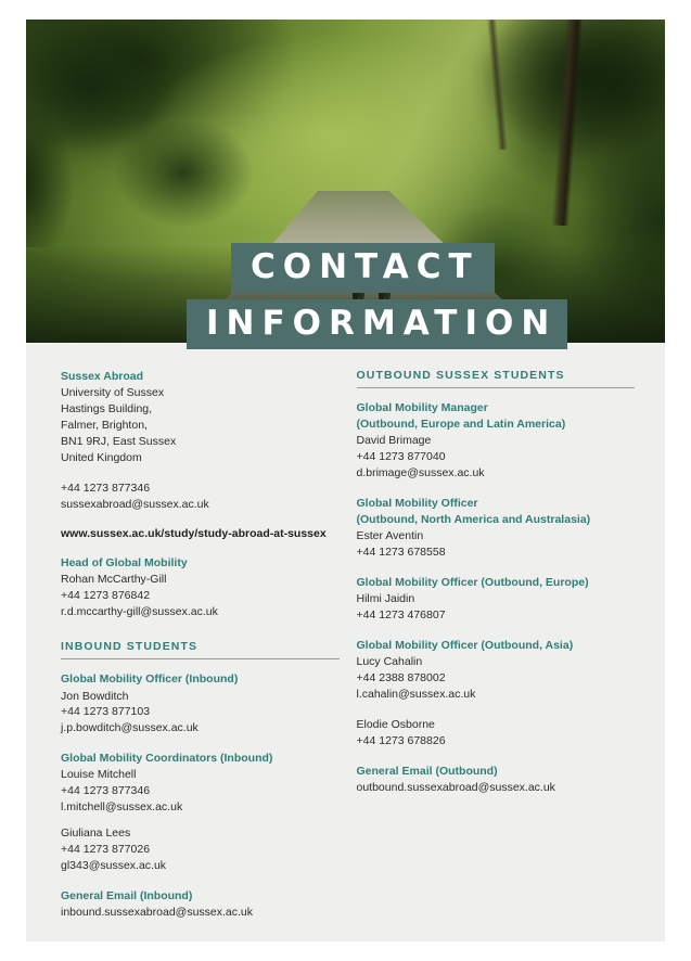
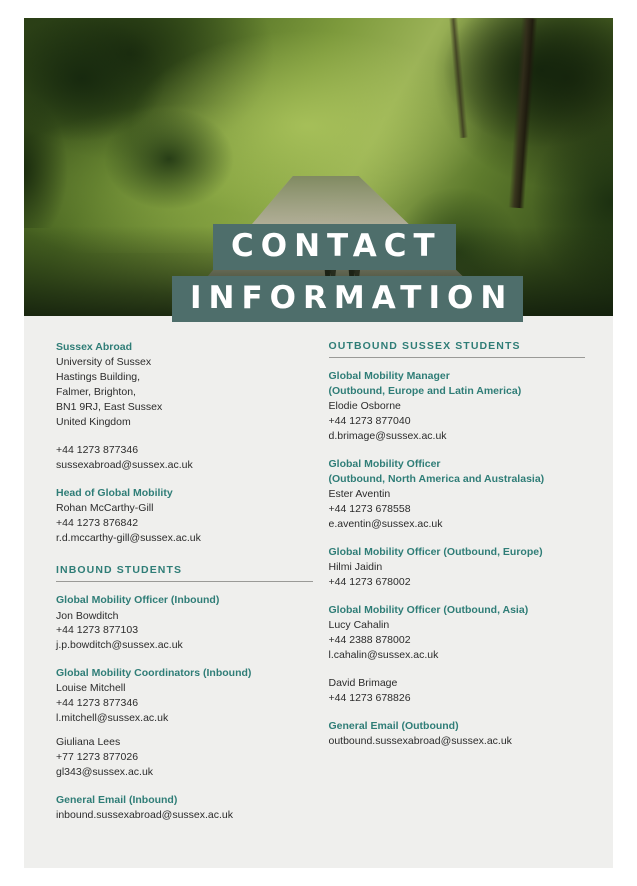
  CONTACT
  INFORMATION
  Sussex Abroad
  University of Sussex
  Hastings Building,
  Falmer, Brighton,
  BN1 9RJ, East Sussex
  United Kingdom
  +44 1273 877346
  sussexabroad@sussex.ac.uk
- www.sussex.ac.uk/study/study-abroad-at-sussex
  Head of Global Mobility
  Rohan McCarthy-Gill
  +44 1273 876842
  r.d.mccarthy-gill@sussex.ac.uk
  INBOUND STUDENTS
  Global Mobility Officer (Inbound)
  Jon Bowditch
  +44 1273 877103
  j.p.bowditch@sussex.ac.uk
  Global Mobility Coordinators (Inbound)
  Louise Mitchell
  +44 1273 877346
  l.mitchell@sussex.ac.uk
  Giuliana Lees
- +44 1273 877026
+ +77 1273 877026
  gl343@sussex.ac.uk
  General Email (Inbound)
  inbound.sussexabroad@sussex.ac.uk
  OUTBOUND SUSSEX STUDENTS
  Global Mobility Manager
  (Outbound, Europe and Latin America)
- David Brimage
+ Elodie Osborne
  +44 1273 877040
  d.brimage@sussex.ac.uk
  Global Mobility Officer
  (Outbound, North America and Australasia)
  Ester Aventin
  +44 1273 678558
+ e.aventin@sussex.ac.uk
  Global Mobility Officer (Outbound, Europe)
  Hilmi Jaidin
- +44 1273 476807
+ +44 1273 678002
  Global Mobility Officer (Outbound, Asia)
  Lucy Cahalin
  +44 2388 878002
  l.cahalin@sussex.ac.uk
- Elodie Osborne
+ David Brimage
  +44 1273 678826
  General Email (Outbound)
  outbound.sussexabroad@sussex.ac.uk
